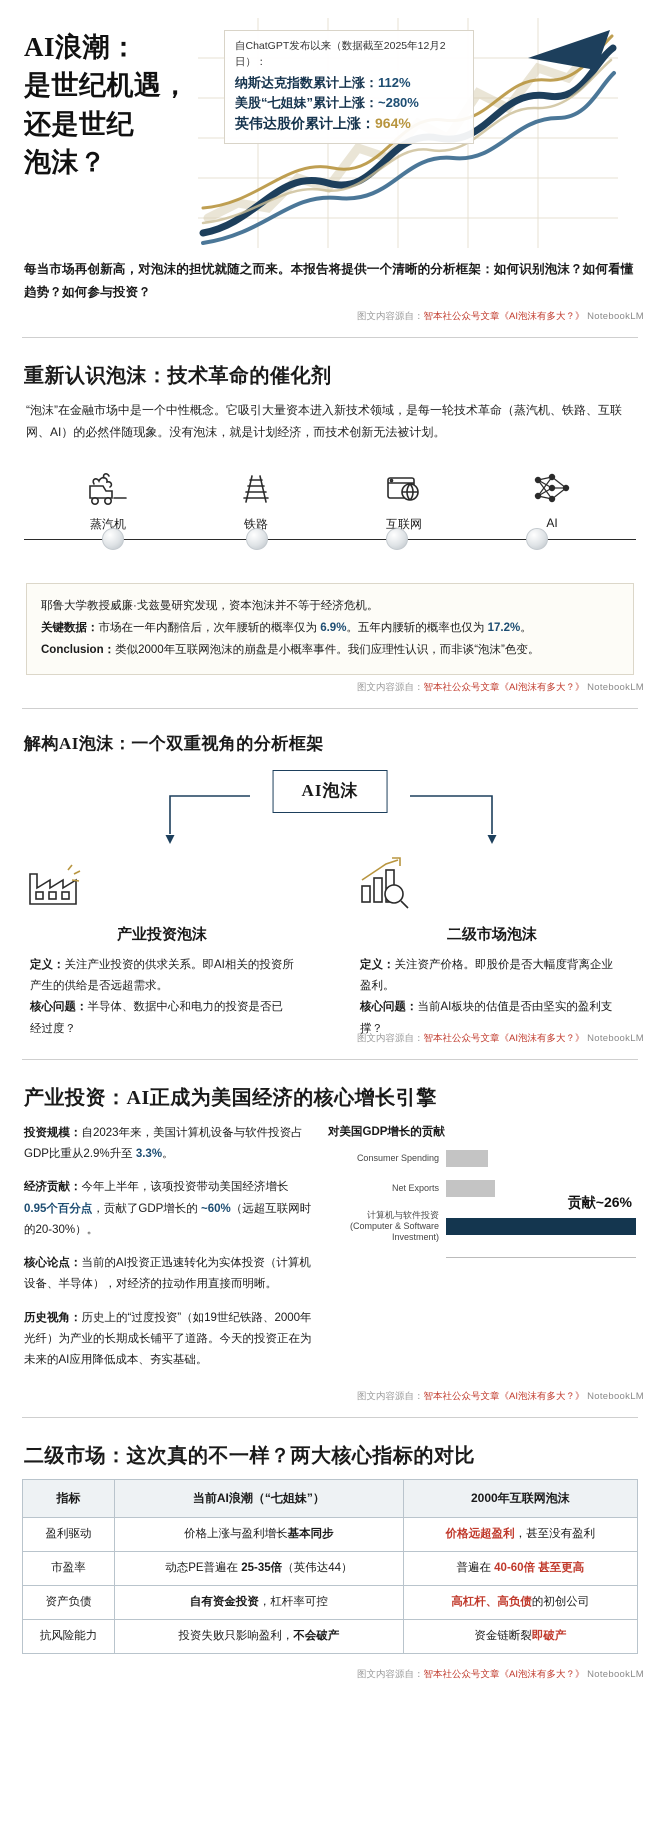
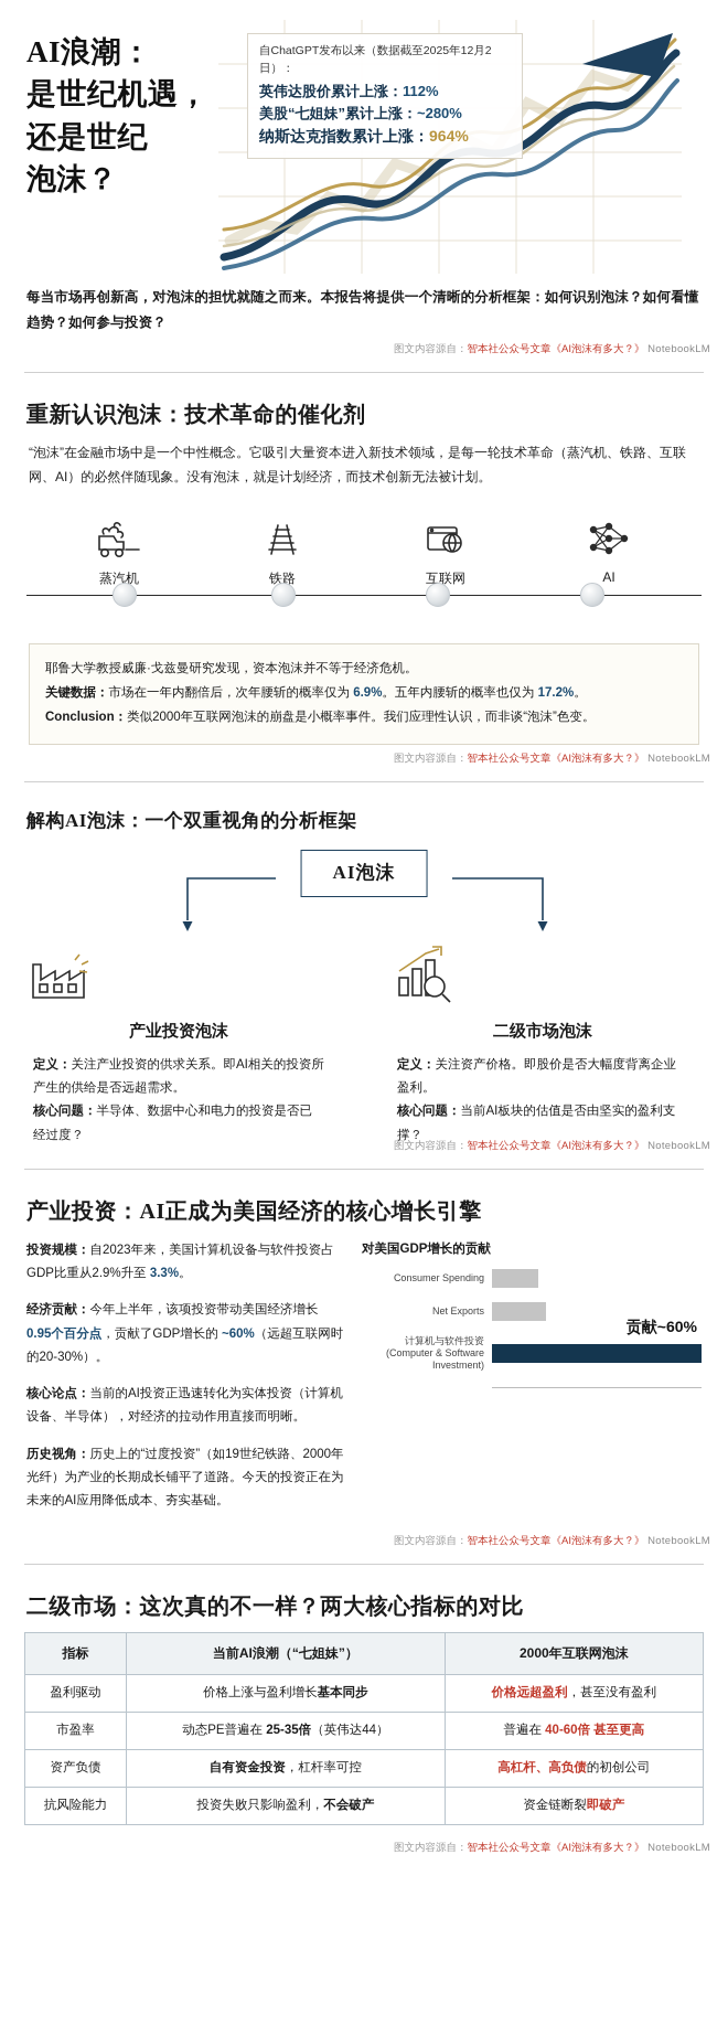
  AI浪潮：
  是世纪机遇，
  还是世纪
  泡沫？
  自ChatGPT发布以来（数据截至2025年12月2日）：
- 纳斯达克指数累计上涨：112%
+ 英伟达股价累计上涨：112%
  美股“七姐妹”累计上涨：~280%
- 英伟达股价累计上涨：964%
+ 纳斯达克指数累计上涨：964%
  每当市场再创新高，对泡沫的担忧就随之而来。本报告将提供一个清晰的分析框架：如何识别泡沫？如何看懂趋势？如何参与投资？
  图文内容源自：智本社公众号文章《AI泡沫有多大？》 NotebookLM
  重新认识泡沫：技术革命的催化剂
  “泡沫”在金融市场中是一个中性概念。它吸引大量资本进入新技术领域，是每一轮技术革命（蒸汽机、铁路、互联网、AI）的必然伴随现象。没有泡沫，就是计划经济，而技术创新无法被计划。
  蒸汽机
  铁路
  互联网
  AI
  耶鲁大学教授威廉·戈兹曼研究发现，资本泡沫并不等于经济危机。
  关键数据：市场在一年内翻倍后，次年腰斩的概率仅为 6.9%。五年内腰斩的概率也仅为 17.2%。
  Conclusion：类似2000年互联网泡沫的崩盘是小概率事件。我们应理性认识，而非谈“泡沫”色变。
  图文内容源自：智本社公众号文章《AI泡沫有多大？》 NotebookLM
  解构AI泡沫：一个双重视角的分析框架
  AI泡沫
  产业投资泡沫
  定义：关注产业投资的供求关系。即AI相关的投资所产生的供给是否远超需求。
  核心问题：半导体、数据中心和电力的投资是否已经过度？
  二级市场泡沫
  定义：关注资产价格。即股价是否大幅度背离企业盈利。
  核心问题：当前AI板块的估值是否由坚实的盈利支撑？
  图文内容源自：智本社公众号文章《AI泡沫有多大？》 NotebookLM
  产业投资：AI正成为美国经济的核心增长引擎
  投资规模：自2023年来，美国计算机设备与软件投资占GDP比重从2.9%升至 3.3%。
  经济贡献：今年上半年，该项投资带动美国经济增长 0.95个百分点，贡献了GDP增长的 ~60%（远超互联网时的20-30%）。
  核心论点：当前的AI投资正迅速转化为实体投资（计算机设备、半导体），对经济的拉动作用直接而明晰。
  历史视角：历史上的“过度投资”（如19世纪铁路、2000年光纤）为产业的长期成长铺平了道路。今天的投资正在为未来的AI应用降低成本、夯实基础。
  对美国GDP增长的贡献
  Consumer Spending
  Net Exports
  计算机与软件投资
  (Computer & Software Investment)
- 贡献~26%
+ 贡献~60%
  图文内容源自：智本社公众号文章《AI泡沫有多大？》 NotebookLM
  二级市场：这次真的不一样？两大核心指标的对比
  指标	当前AI浪潮（“七姐妹”）	2000年互联网泡沫
  盈利驱动	价格上涨与盈利增长基本同步	价格远超盈利，甚至没有盈利
  市盈率	动态PE普遍在 25-35倍（英伟达44）	普遍在 40-60倍 甚至更高
  资产负债	自有资金投资，杠杆率可控	高杠杆、高负债的初创公司
  抗风险能力	投资失败只影响盈利，不会破产	资金链断裂即破产
  图文内容源自：智本社公众号文章《AI泡沫有多大？》 NotebookLM
